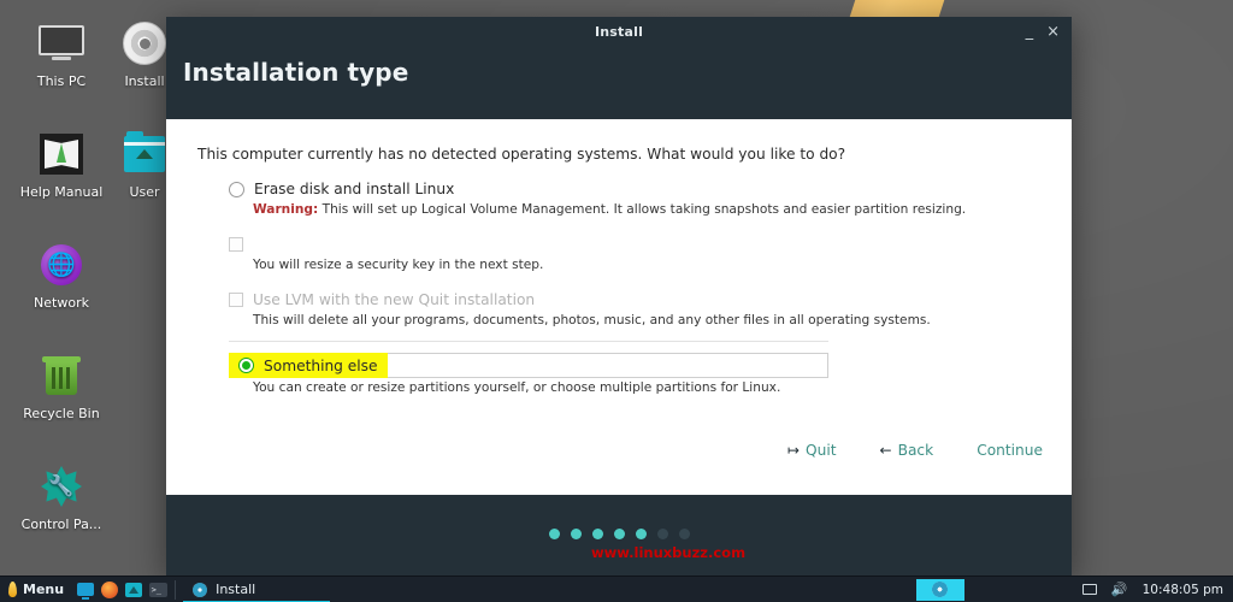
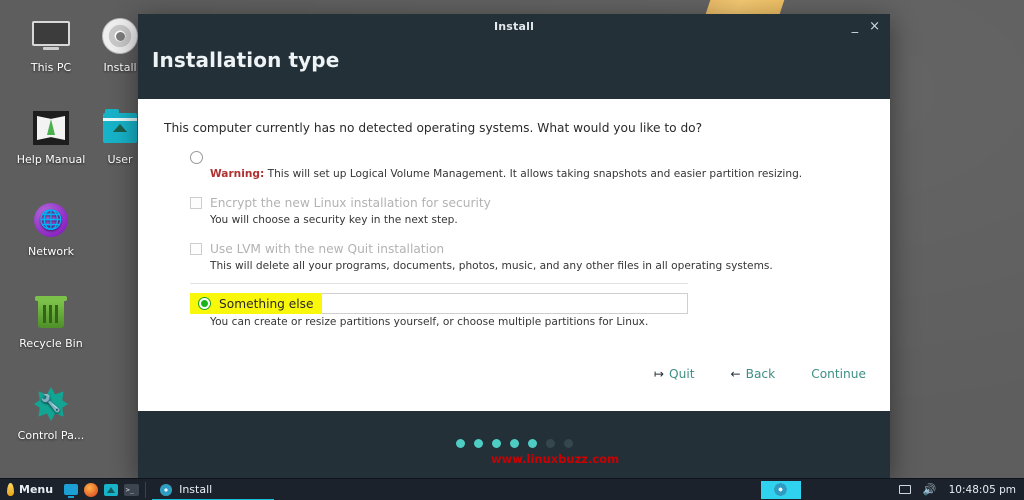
  This PC
  Install
  Help Manual
  User
  🌐
  Network
  Recycle Bin
  🔧
  Control Pa...
  Install
  _
  ×
  Installation type
  This computer currently has no detected operating systems. What would you like to do?
- Erase disk and install Linux
  Warning: This will set up Logical Volume Management. It allows taking snapshots and easier partition resizing.
+ Encrypt the new Linux installation for security
- You will resize a security key in the next step.
+ You will choose a security key in the next step.
  Use LVM with the new Quit installation
  This will delete all your programs, documents, photos, music, and any other files in all operating systems.
  Something else
  You can create or resize partitions yourself, or choose multiple partitions for Linux.
  www.linuxbuzz.com
  ↦
  Quit
  ←
  Back
  Continue
  Menu
  >_
  Install
  🔊
  10:48:05 pm
